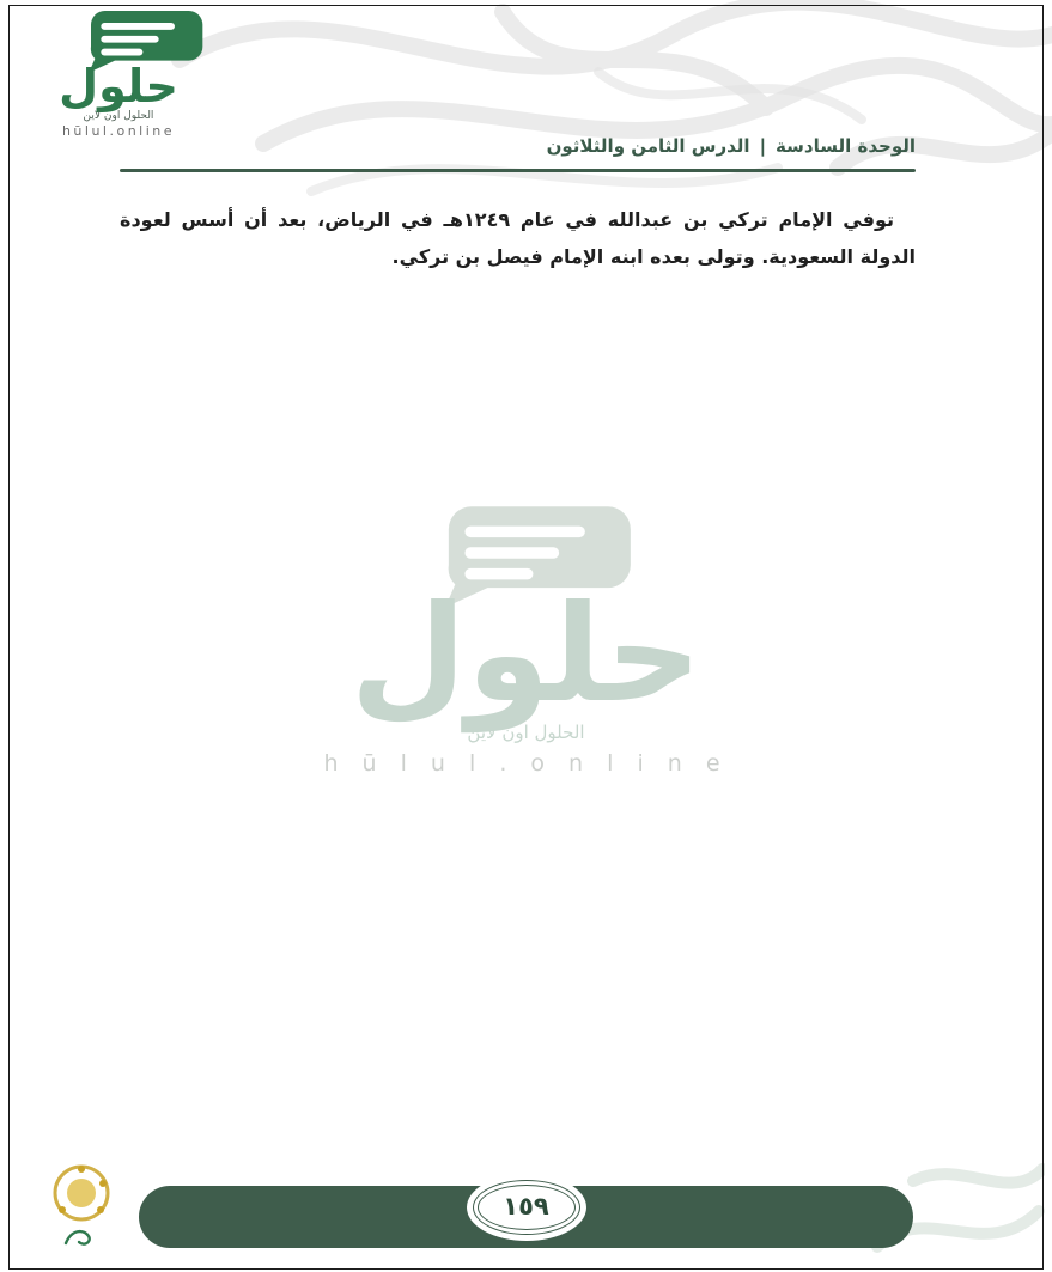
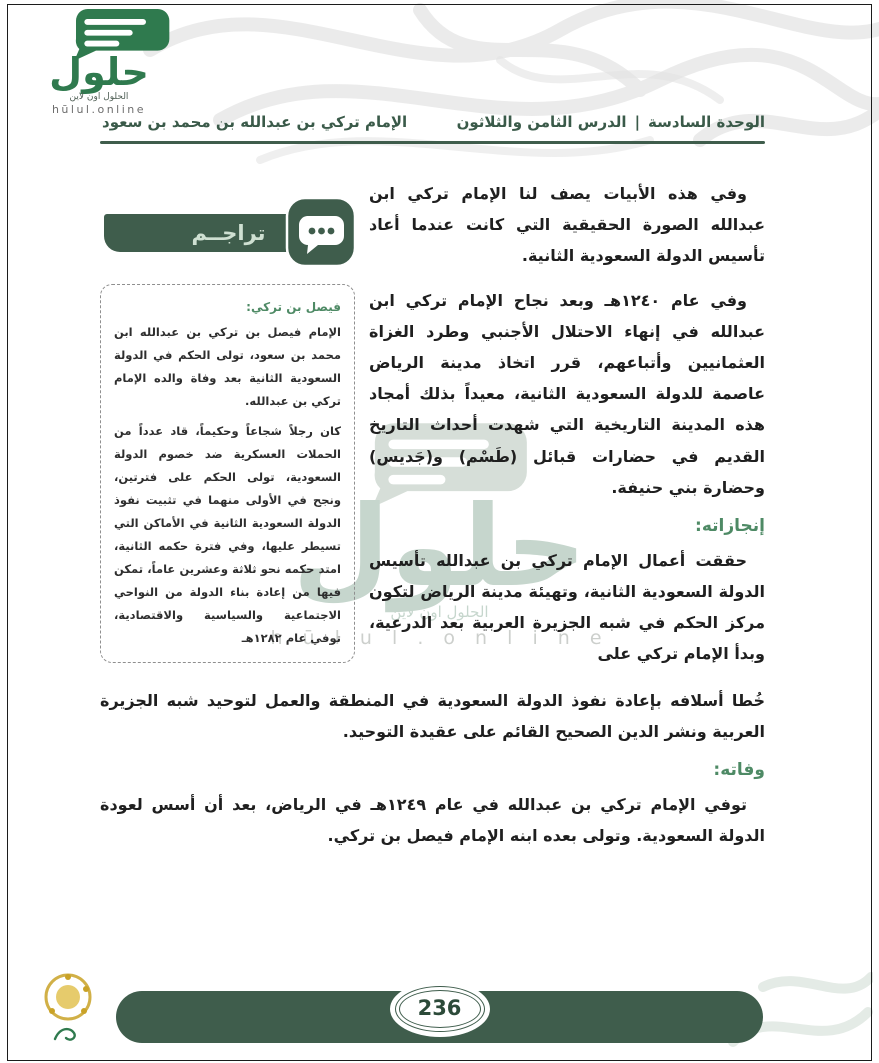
  حلول
  الحلول اون لاين
  hūlul.online
  الوحدة السادسة|الدرس الثامن والثلاثون
+ الإمام تركي بن عبدالله بن محمد بن سعود
+ وفي هذه الأبيات يصف لنا الإمام تركي ابن عبدالله الصورة الحقيقية التي كانت عندما أعاد تأسيس الدولة السعودية الثانية.
+ وفي عام ١٢٤٠هـ وبعد نجاح الإمام تركي ابن عبدالله في إنهاء الاحتلال الأجنبي وطرد الغزاة العثمانيين وأتباعهم، قرر اتخاذ مدينة الرياض عاصمة للدولة السعودية الثانية، معيداً بذلك أمجاد هذه المدينة التاريخية التي شهدت أحداث التاريخ القديم في حضارات قبائل (طَسْم) و(جَديس) وحضارة بني حنيفة.
+ إنجازاته:
+ حققت أعمال الإمام تركي بن عبدالله تأسيس الدولة السعودية الثانية، وتهيئة مدينة الرياض لتكون مركز الحكم في شبه الجزيرة العربية بعد الدرعية، وبدأ الإمام تركي على
+ تراجــم
+ فيصل بن تركي:
+ الإمام فيصل بن تركي بن عبدالله ابن محمد بن سعود، تولى الحكم في الدولة السعودية الثانية بعد وفاة والده الإمام تركي بن عبدالله.
+ كان رجلاً شجاعاً وحكيماً، قاد عدداً من الحملات العسكرية ضد خصوم الدولة السعودية، تولى الحكم على فترتين، ونجح في الأولى منهما في تثبيت نفوذ الدولة السعودية الثانية في الأماكن التي تسيطر عليها، وفي فترة حكمه الثانية، امتد حكمه نحو ثلاثة وعشرين عاماً، تمكن فيها من إعادة بناء الدولة من النواحي الاجتماعية والسياسية والاقتصادية، توفي عام ١٢٨٢هـ
+ خُطا أسلافه بإعادة نفوذ الدولة السعودية في المنطقة والعمل لتوحيد شبه الجزيرة العربية ونشر الدين الصحيح القائم على عقيدة التوحيد.
+ وفاته:
  توفي الإمام تركي بن عبدالله في عام ١٢٤٩هـ في الرياض، بعد أن أسس لعودة الدولة السعودية. وتولى بعده ابنه الإمام فيصل بن تركي.
  حلول
  الحلول اون لاين
  h ū l u l . o n l i n e
- ١٥٩
+ 236
